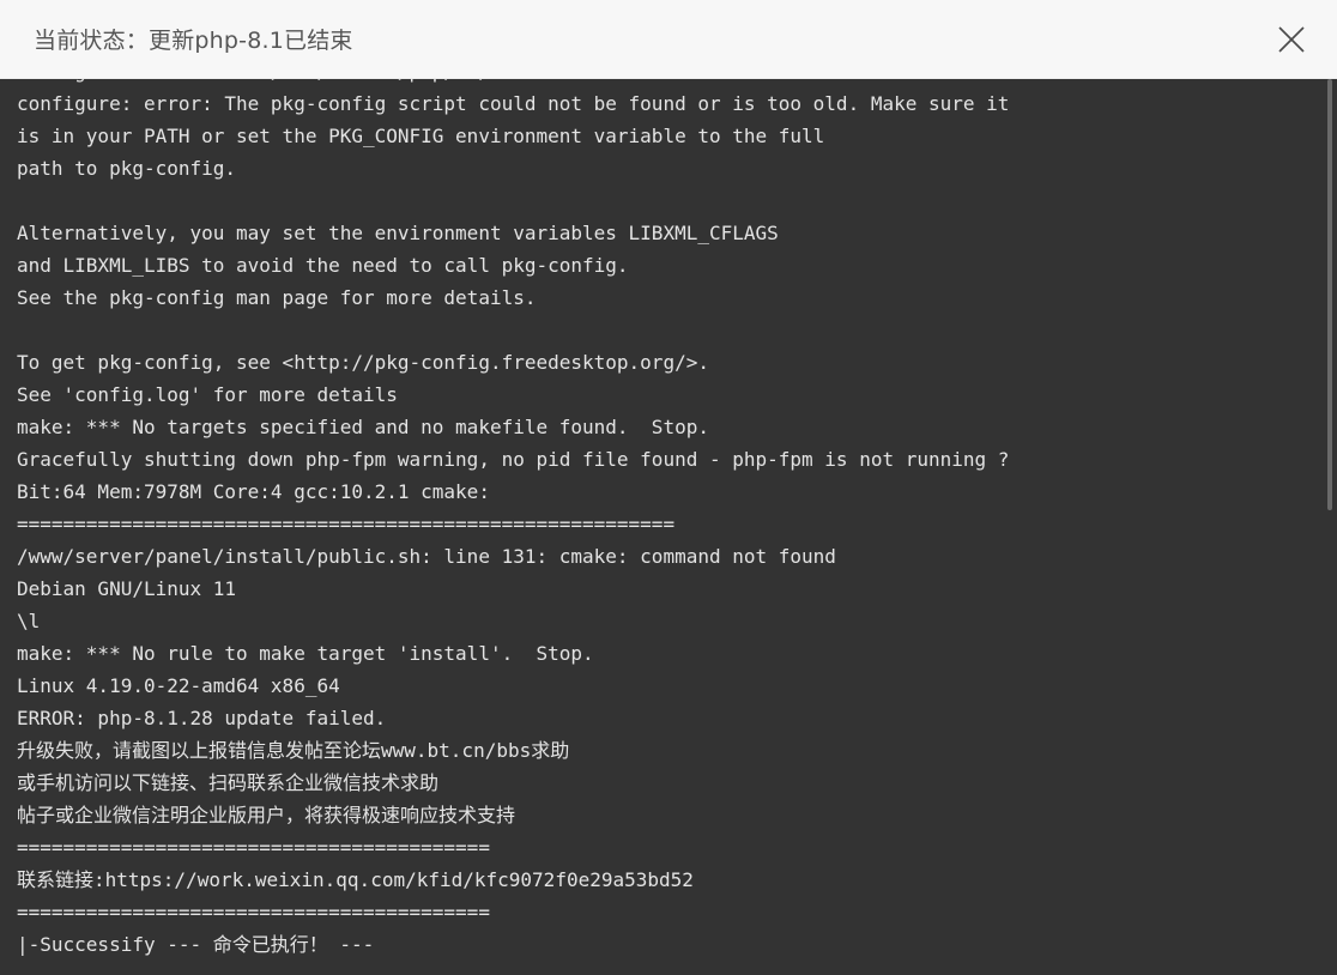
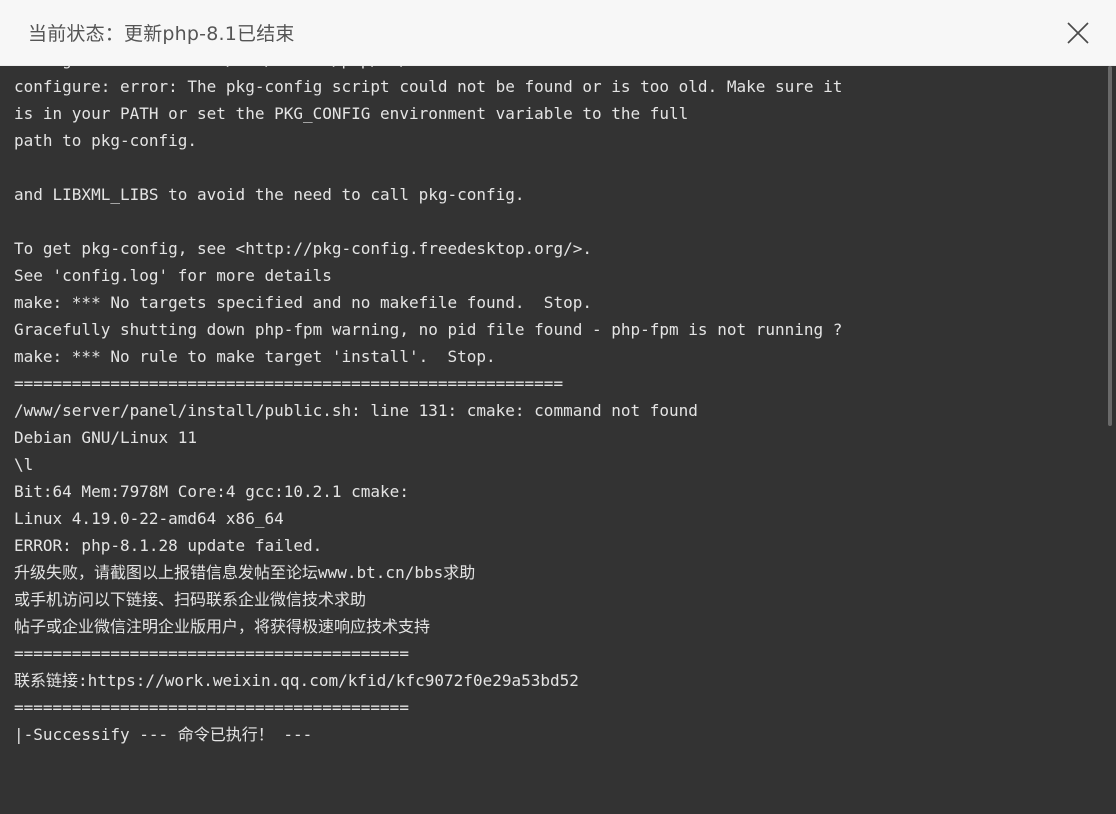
  configure: error: The pkg-config script could not be found or is too old. Make sure it
  is in your PATH or set the PKG_CONFIG environment variable to the full
  path to pkg-config.
- Alternatively, you may set the environment variables LIBXML_CFLAGS
  and LIBXML_LIBS to avoid the need to call pkg-config.
- See the pkg-config man page for more details.
  To get pkg-config, see <http://pkg-config.freedesktop.org/>.
  See 'config.log' for more details
  make: *** No targets specified and no makefile found. Stop.
  Gracefully shutting down php-fpm warning, no pid file found - php-fpm is not running ?
- Bit:64 Mem:7978M Core:4 gcc:10.2.1 cmake:
+ make: *** No rule to make target 'install'. Stop.
  =========================================================
  /www/server/panel/install/public.sh: line 131: cmake: command not found
  Debian GNU/Linux 11
  \l
- make: *** No rule to make target 'install'. Stop.
+ Bit:64 Mem:7978M Core:4 gcc:10.2.1 cmake:
  Linux 4.19.0-22-amd64 x86_64
  ERROR: php-8.1.28 update failed.
  升级失败，请截图以上报错信息发帖至论坛www.bt.cn/bbs求助
  或手机访问以下链接、扫码联系企业微信技术求助
  帖子或企业微信注明企业版用户，将获得极速响应技术支持
  =========================================
  联系链接:https://work.weixin.qq.com/kfid/kfc9072f0e29a53bd52
  =========================================
  |-Successify --- 命令已执行！ ---
  当前状态：更新php-8.1已结束
